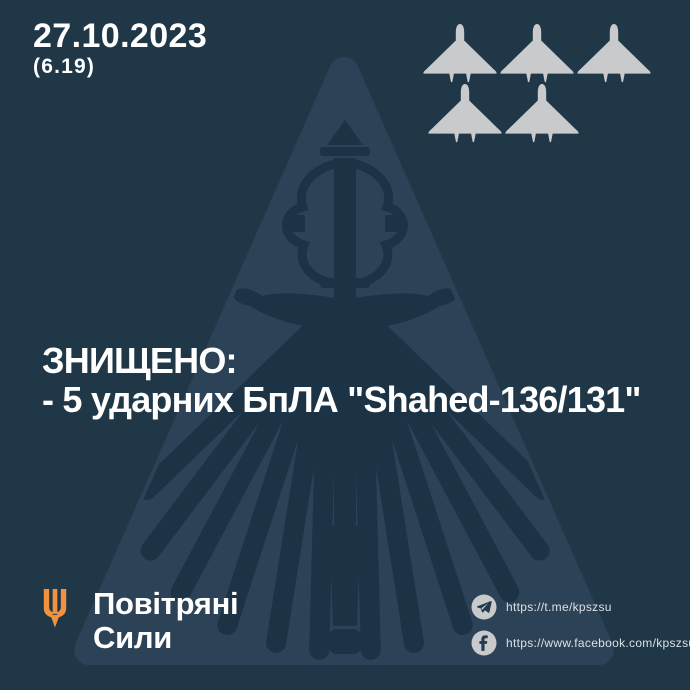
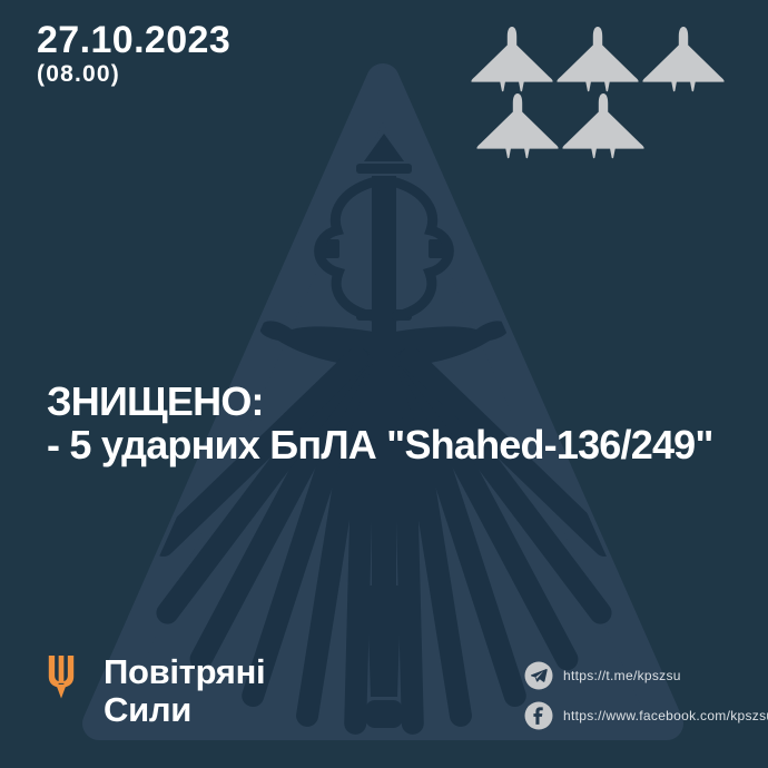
  27.10.2023
- (6.19)
+ (08.00)
  ЗНИЩЕНО:
- - 5 ударних БпЛА "Shahed-136/131"
+ - 5 ударних БпЛА "Shahed-136/249"
  Повітряні
  Сили
  https://t.me/kpszsu
  https://www.facebook.com/kpszs
